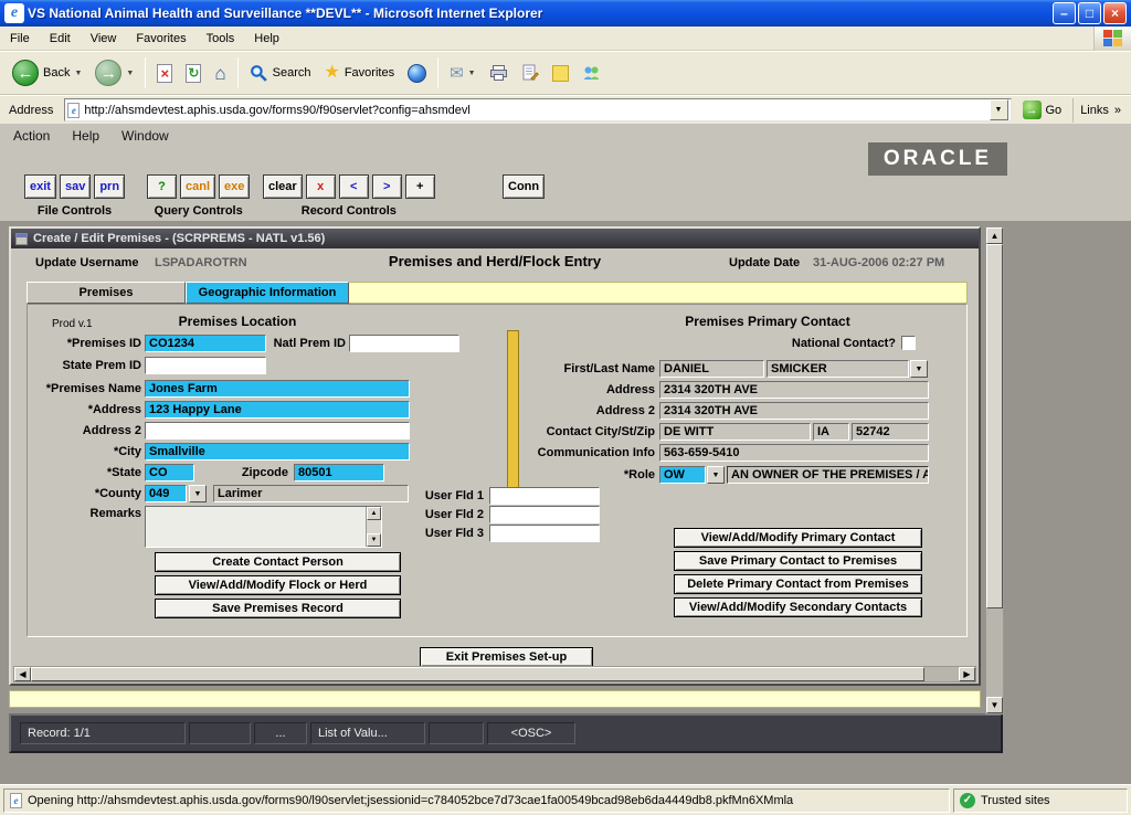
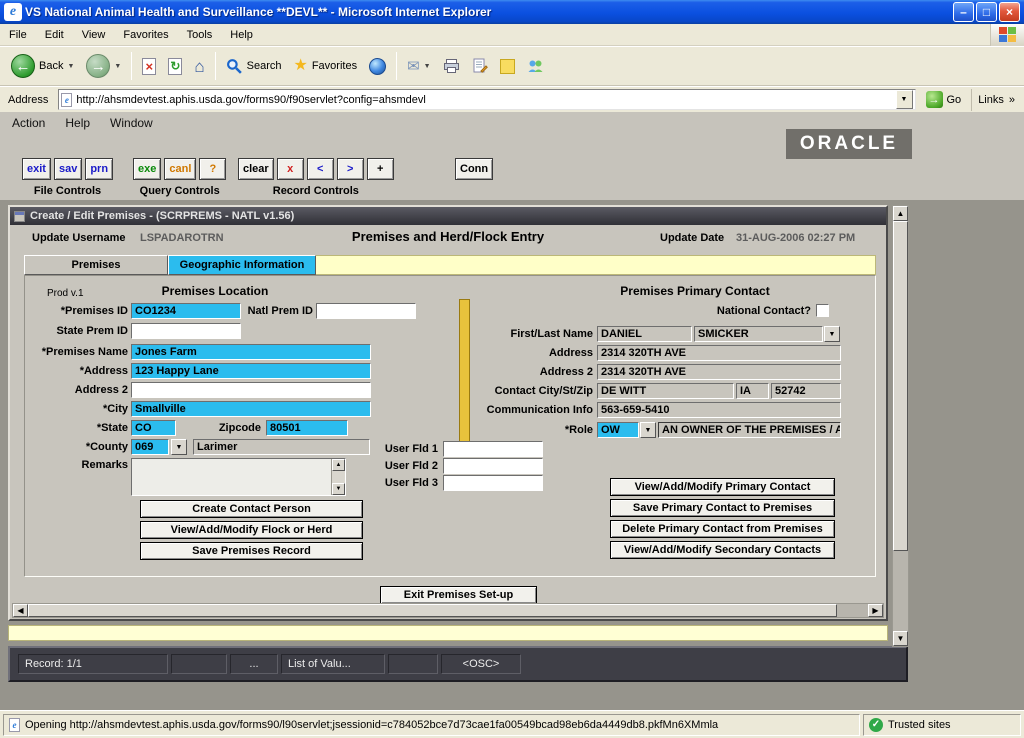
  e
  VS National Animal Health and Surveillance **DEVL** - Microsoft Internet Explorer
  –
  □
  ×
  File
  Edit
  View
  Favorites
  Tools
  Help
  ←
  Back
  →
  ×
  ↻
  ⌂
  Search
  ★
  Favorites
  ✉
  Address
  e
  http://ahsmdevtest.aphis.usda.gov/forms90/f90servlet?config=ahsmdevl
  →
  Go
  Links
  »
  Action
  Help
  Window
  ORACLE
  exit
  sav
  prn
  File Controls
- ?
+ exe
  canl
- exe
+ ?
  Query Controls
  clear
  x
  <
  >
  +
  Record Controls
  Conn
  Create / Edit Premises - (SCRPREMS - NATL v1.56)
  Update Username
  LSPADAROTRN
  Premises and Herd/Flock Entry
  Update Date
  31-AUG-2006 02:27 PM
  Premises
  Geographic Information
  Prod v.1
  Premises Location
  Premises Primary Contact
  *Premises ID
  CO1234
  Natl Prem ID
  State Prem ID
  *Premises Name
  Jones Farm
  *Address
  123 Happy Lane
  Address 2
  *City
  Smallville
  *State
  CO
  Zipcode
  80501
  *County
- 049
+ 069
  Larimer
  Remarks
  Create Contact Person
  View/Add/Modify Flock or Herd
  Save Premises Record
  User Fld 1
  User Fld 2
  User Fld 3
  National Contact?
  First/Last Name
  DANIEL
  SMICKER
  Address
  2314 320TH AVE
  Address 2
  2314 320TH AVE
  Contact City/St/Zip
  DE WITT
  IA
  52742
  Communication Info
  563-659-5410
  *Role
  OW
  AN OWNER OF THE PREMISES / A
  View/Add/Modify Primary Contact
  Save Primary Contact to Premises
  Delete Primary Contact from Premises
  View/Add/Modify Secondary Contacts
  Exit Premises Set-up
  ◀
  ▶
  Record: 1/1
  ...
  List of Valu...
  <OSC>
  ▲
  ▼
  e
  Opening http://ahsmdevtest.aphis.usda.gov/forms90/l90servlet;jsessionid=c784052bce7d73cae1fa00549bcad98eb6da4449db8.pkfMn6XMmla
  ✓
  Trusted sites
